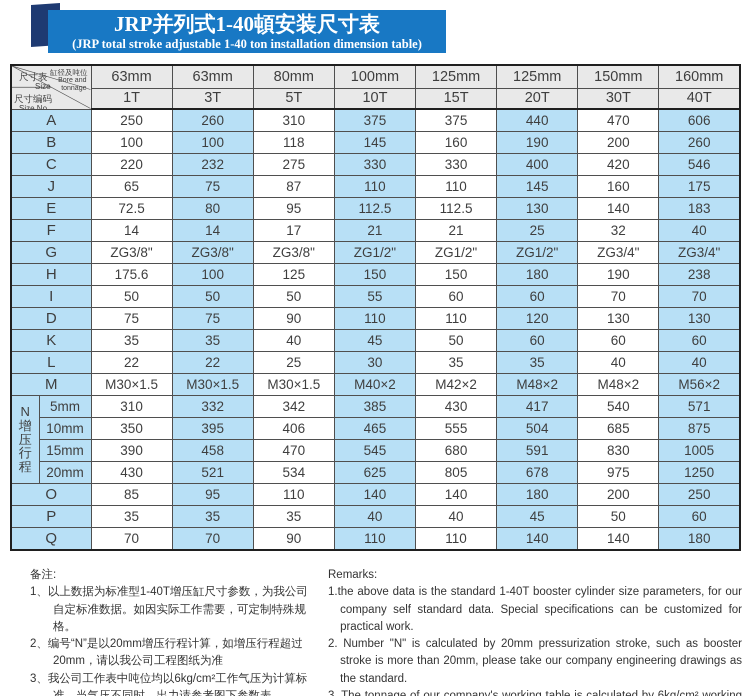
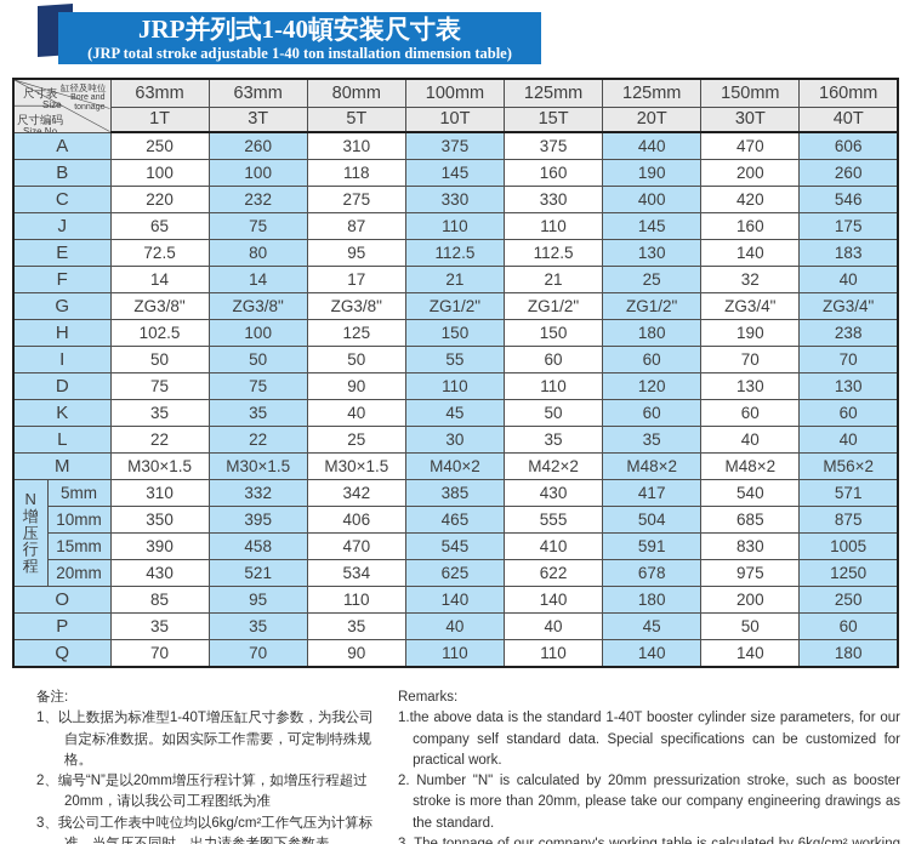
  JRP并列式1-40頓安装尺寸表
  (JRP total stroke adjustable 1-40 ton installation dimension table)
  尺寸表 Size 缸径及吨位 尺寸编码	63mm	63mm	80mm	100mm	125mm	125mm	150mm	160mm
  1T	3T	5T	10T	15T	20T	30T	40T
  A	250	260	310	375	375	440	470	606
  B	100	100	118	145	160	190	200	260
  C	220	232	275	330	330	400	420	546
  J	65	75	87	110	110	145	160	175
  E	72.5	80	95	112.5	112.5	130	140	183
  F	14	14	17	21	21	25	32	40
  G	ZG3/8"	ZG3/8"	ZG3/8"	ZG1/2"	ZG1/2"	ZG1/2"	ZG3/4"	ZG3/4"
- H	175.6	100	125	150	150	180	190	238
+ H	102.5	100	125	150	150	180	190	238
  I	50	50	50	55	60	60	70	70
  D	75	75	90	110	110	120	130	130
  K	35	35	40	45	50	60	60	60
  L	22	22	25	30	35	35	40	40
  M	M30×1.5	M30×1.5	M30×1.5	M40×2	M42×2	M48×2	M48×2	M56×2
  N增压行程	5mm	310	332	342	385	430	417	540	571
  10mm	350	395	406	465	555	504	685	875
- 15mm	390	458	470	545	680	591	830	1005
+ 15mm	390	458	470	545	410	591	830	1005
- 20mm	430	521	534	625	805	678	975	1250
+ 20mm	430	521	534	625	622	678	975	1250
  O	85	95	110	140	140	180	200	250
  P	35	35	35	40	40	45	50	60
  Q	70	70	90	110	110	140	140	180
  备注:
  1、以上数据为标准型1-40T增压缸尺寸参数，为我公司自定标准数据。如因实际工作需要，可定制特殊规格。
  2、编号“N”是以20mm增压行程计算，如增压行程超过20mm，请以我公司工程图纸为准
  Remarks:
  1.the above data is the standard 1-40T booster cylinder size parameters, for our company self standard data. Special specifications can be customized for practical work.
  2. Number "N" is calculated by 20mm pressurization stroke, such as booster stroke is more than 20mm, please take our company engineering drawings as the standard.
